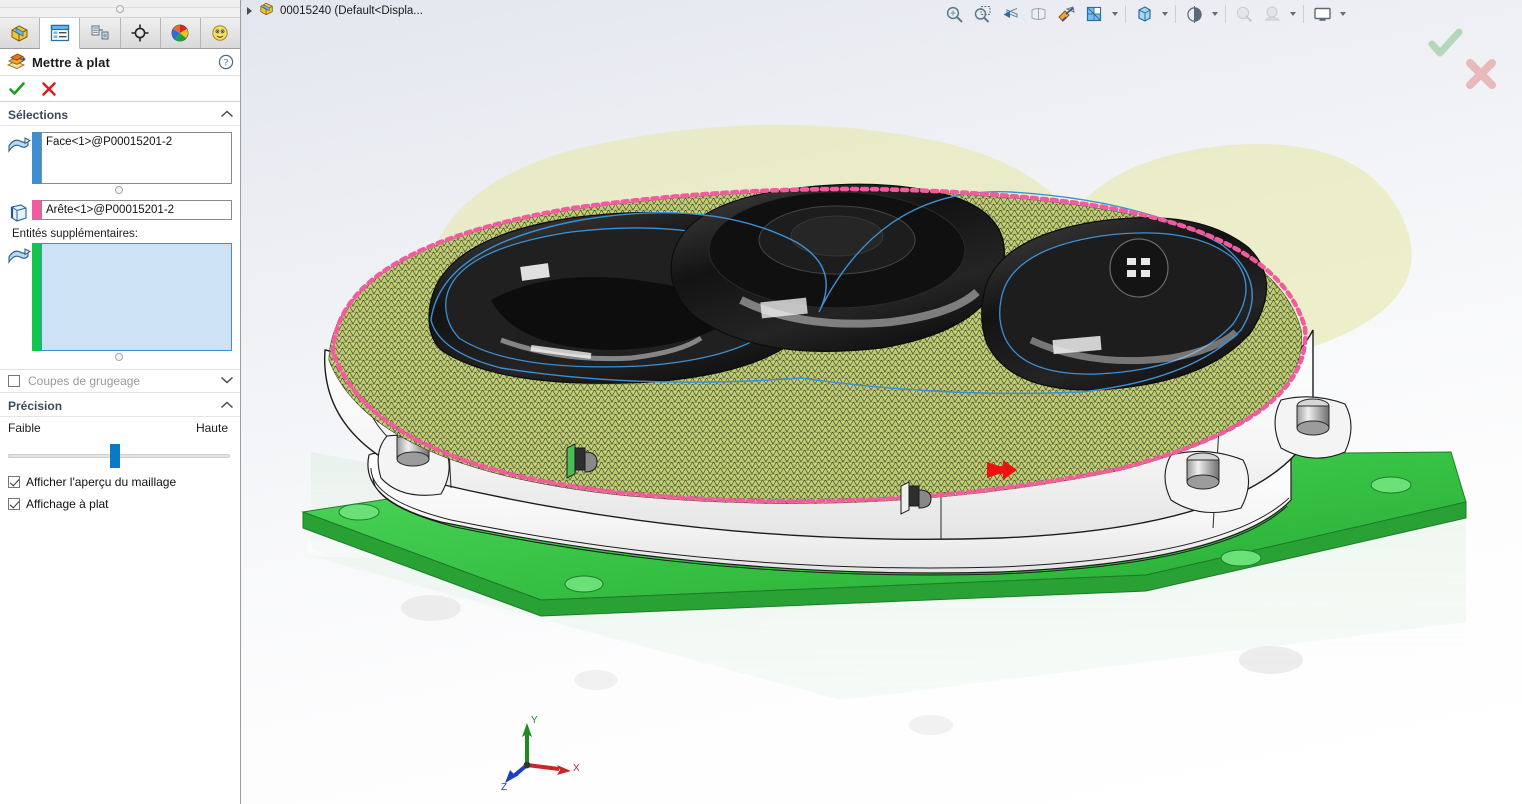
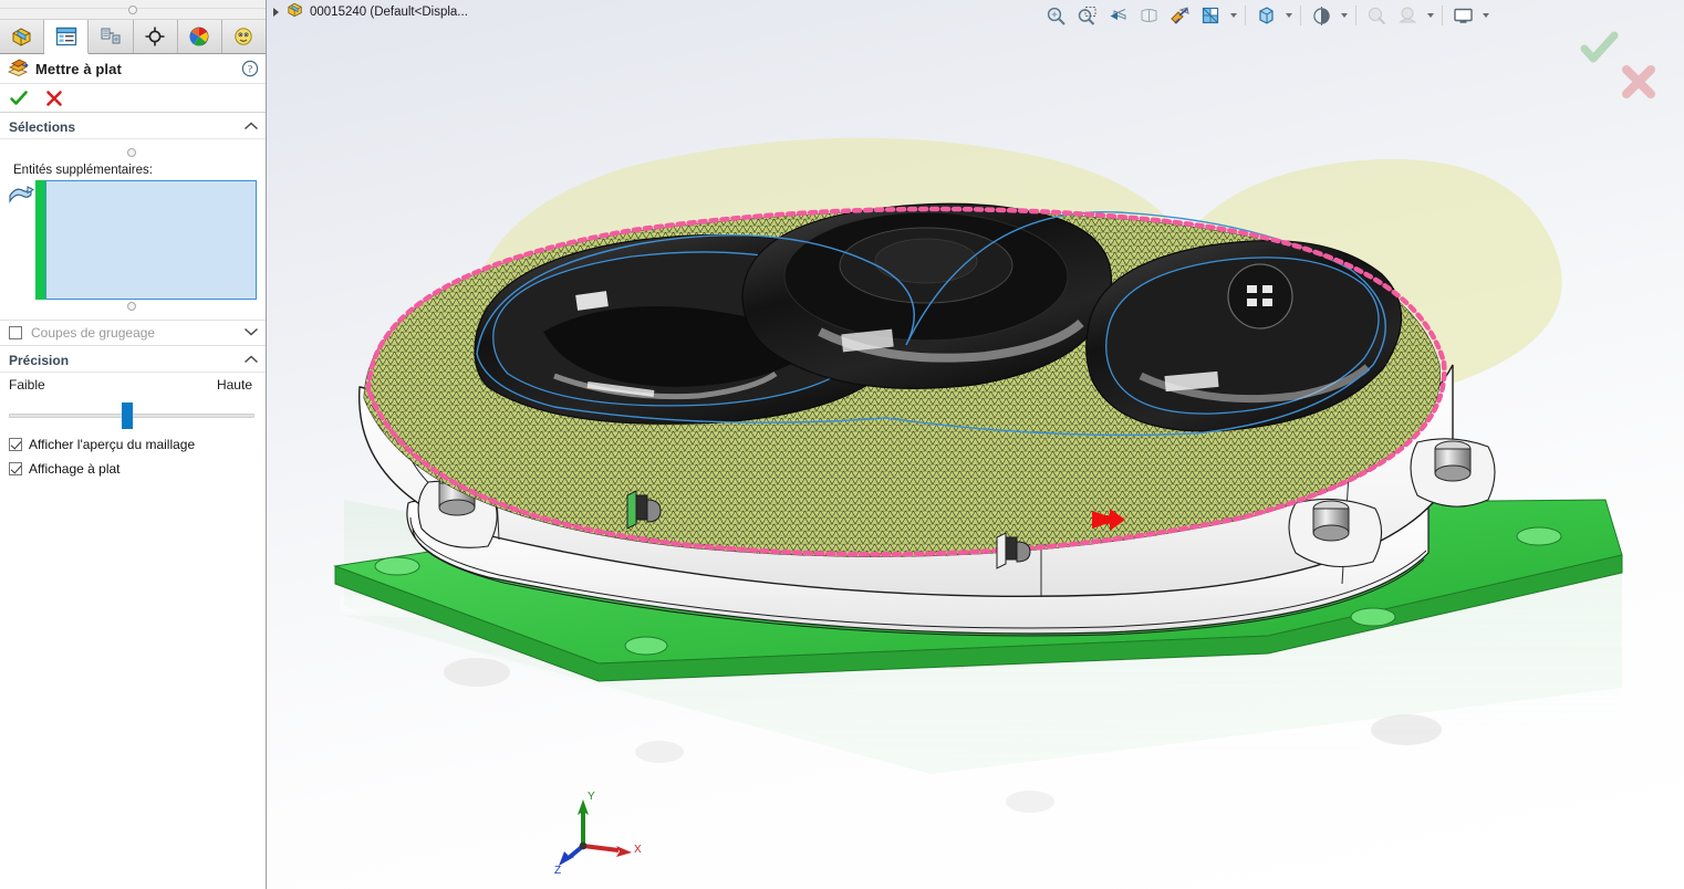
  Mettre à plat
  ?
  Sélections
- Face<1>@P00015201-2
- Arête<1>@P00015201-2
  Entités supplémentaires:
  Coupes de grugeage
  Précision
  Faible
  Haute
  Afficher l'aperçu du maillage
  Affichage à plat
  00015240 (Default<Displa...
  Y
  X
  Z
